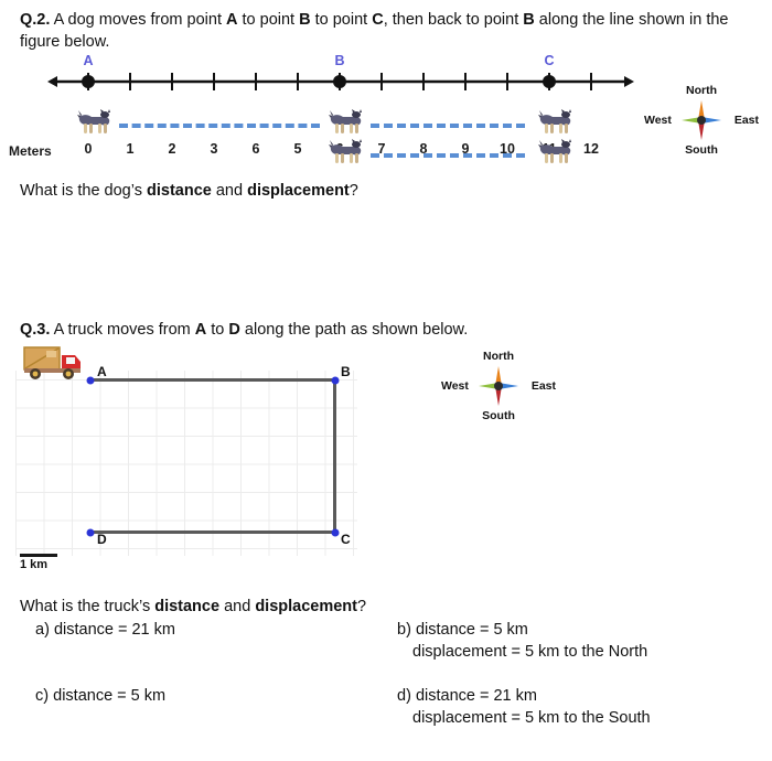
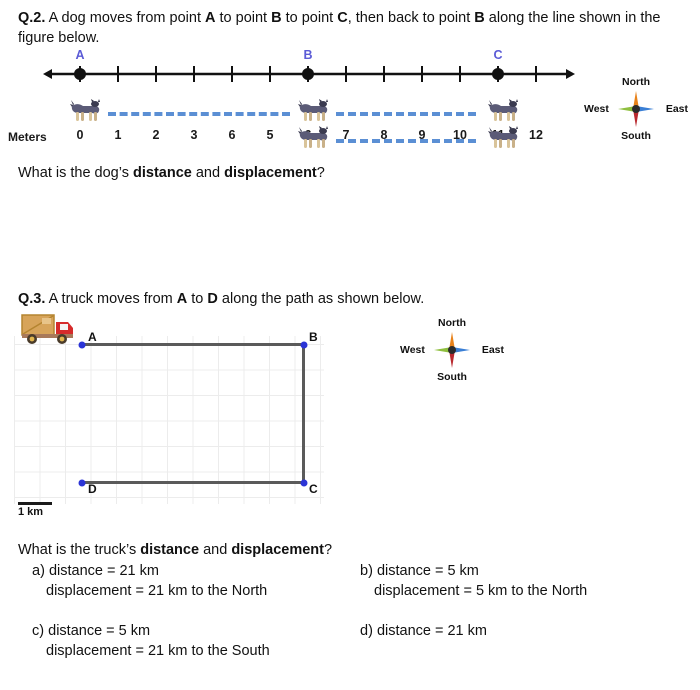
  Q.2. A dog moves from point A to point B to point C, then back to point B along the line shown in the figure below.
  Meters
  A
  B
  C
  0
  1
  2
  3
  6
  5
  7
  8
  9
  10
  12
  North
  South
  West
  East
  What is the dog’s distance and displacement?
  Q.3. A truck moves from A to D along the path as shown below.
  A
  B
  C
  D
  1 km
  North
  South
  West
  East
  What is the truck’s distance and displacement?
  a) distance = 21 km
+ displacement = 21 km to the North
  b) distance = 5 km
  displacement = 5 km to the North
  c) distance = 5 km
+ displacement = 21 km to the South
  d) distance = 21 km
- displacement = 5 km to the South
